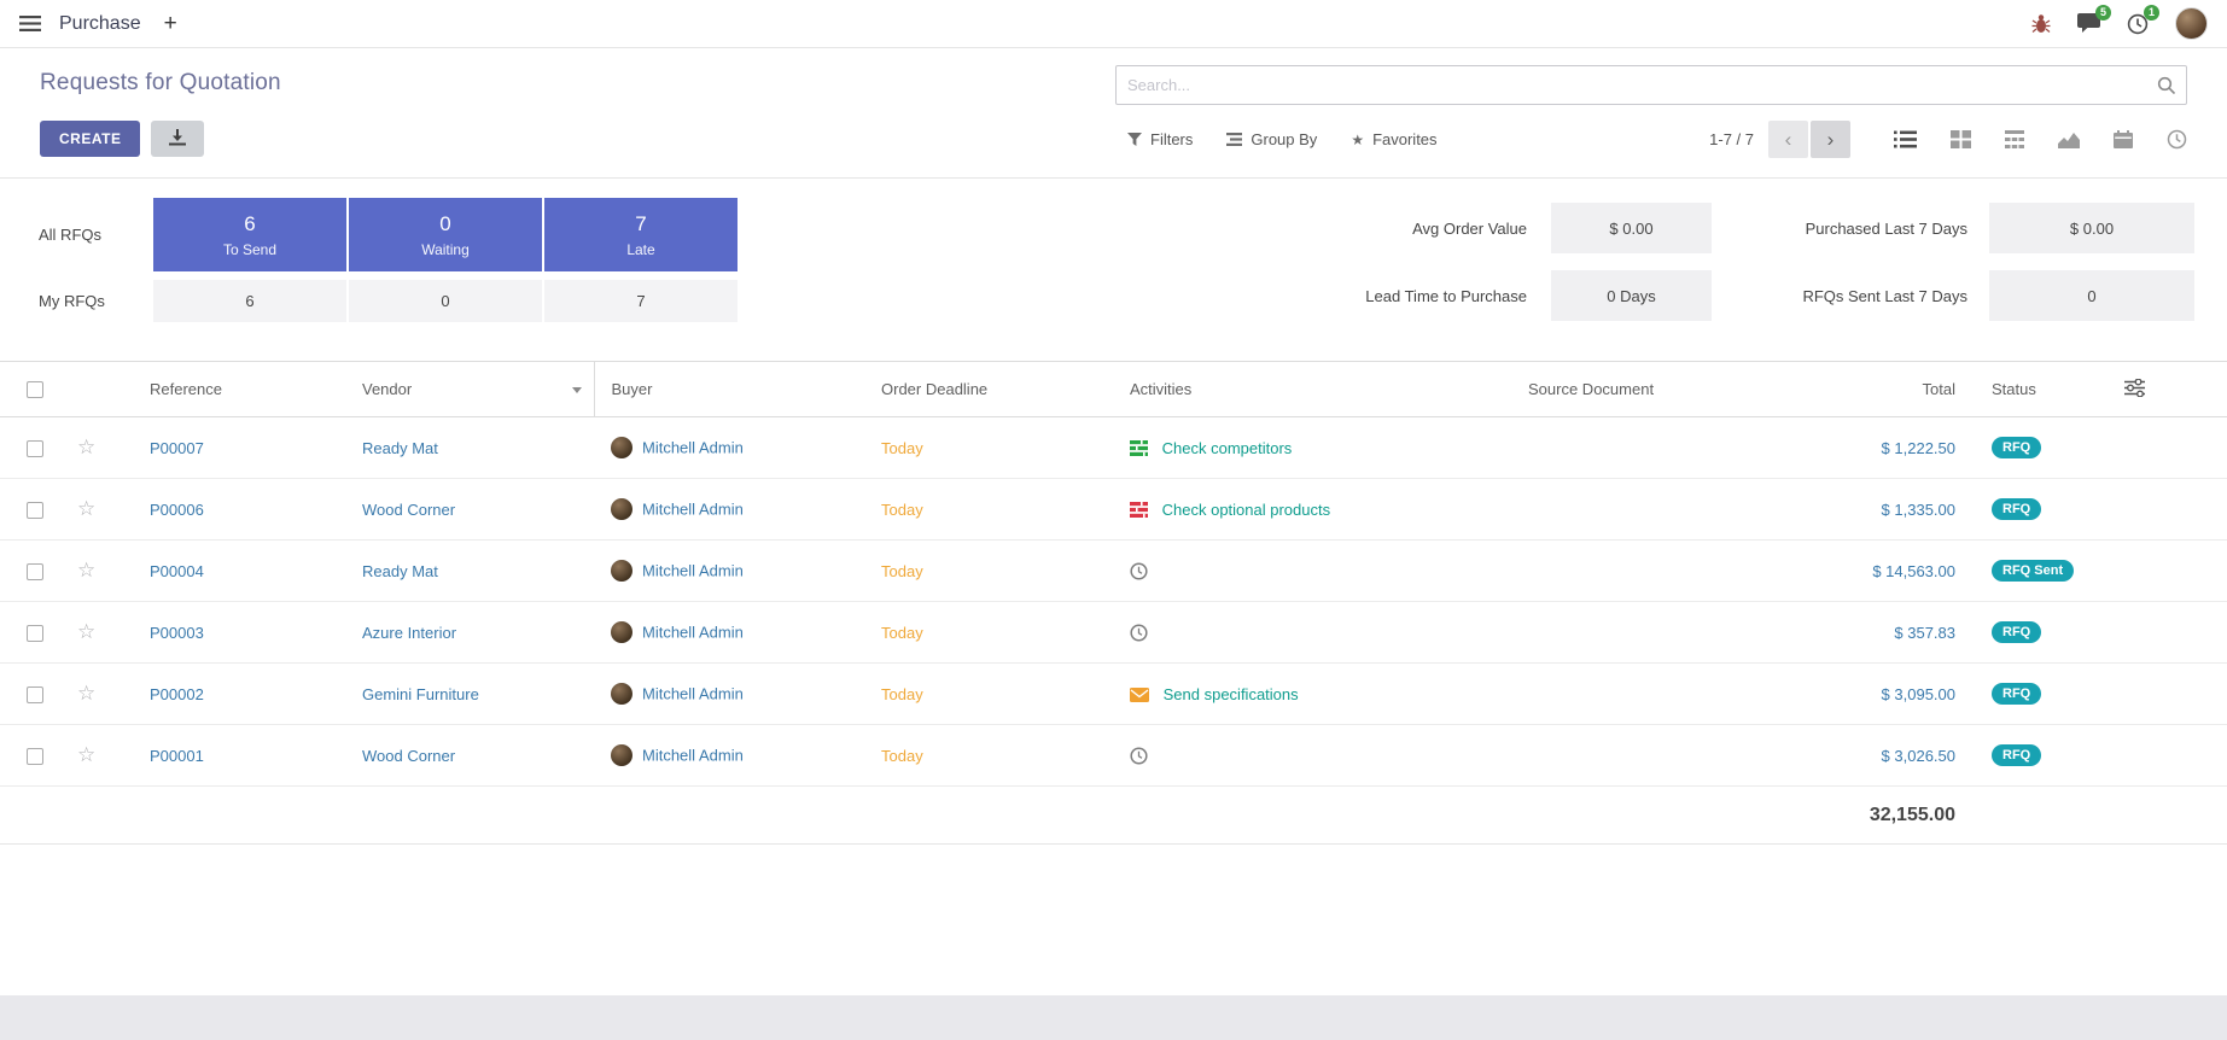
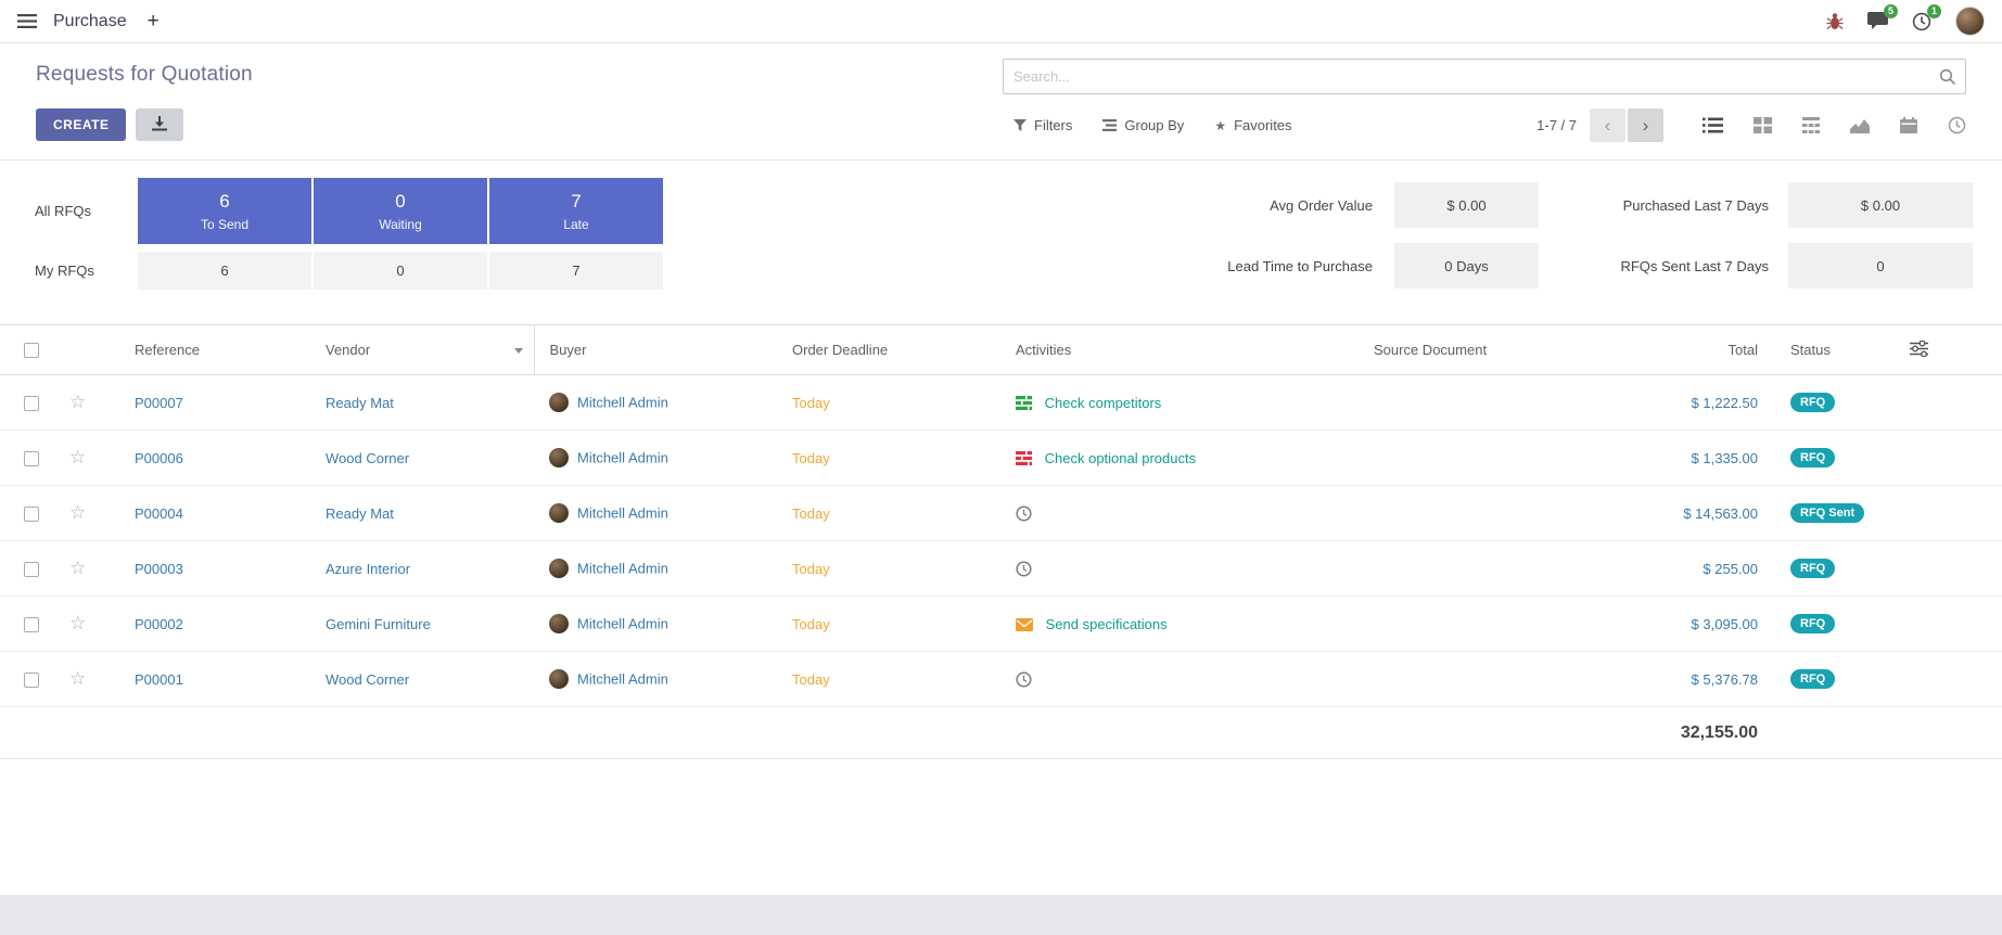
  Purchase
  +
  5
  1
  Requests for Quotation
  CREATE
  Search...
  Filters
  Group By
  ★
  Favorites
  1-7 / 7
  ‹
  ›
  All RFQs
  6
  To Send
  0
  Waiting
  7
  Late
  My RFQs
  6
  0
  7
  Avg Order Value
  $ 0.00
  Purchased Last 7 Days
  $ 0.00
  Lead Time to Purchase
  0 Days
  RFQs Sent Last 7 Days
  0
  		Reference	Vendor	Buyer	Order Deadline	Activities	Source Document	Total	Status
  	☆	P00007	Ready Mat	Mitchell Admin	Today	Check competitors		$ 1,222.50	RFQ
  	☆	P00006	Wood Corner	Mitchell Admin	Today	Check optional products		$ 1,335.00	RFQ
  	☆	P00004	Ready Mat	Mitchell Admin	Today			$ 14,563.00	RFQ Sent
- 	☆	P00003	Azure Interior	Mitchell Admin	Today			$ 357.83	RFQ
+ 	☆	P00003	Azure Interior	Mitchell Admin	Today			$ 255.00	RFQ
  	☆	P00002	Gemini Furniture	Mitchell Admin	Today	Send specifications		$ 3,095.00	RFQ
- 	☆	P00001	Wood Corner	Mitchell Admin	Today			$ 3,026.50	RFQ
+ 	☆	P00001	Wood Corner	Mitchell Admin	Today			$ 5,376.78	RFQ
  	32,155.00
